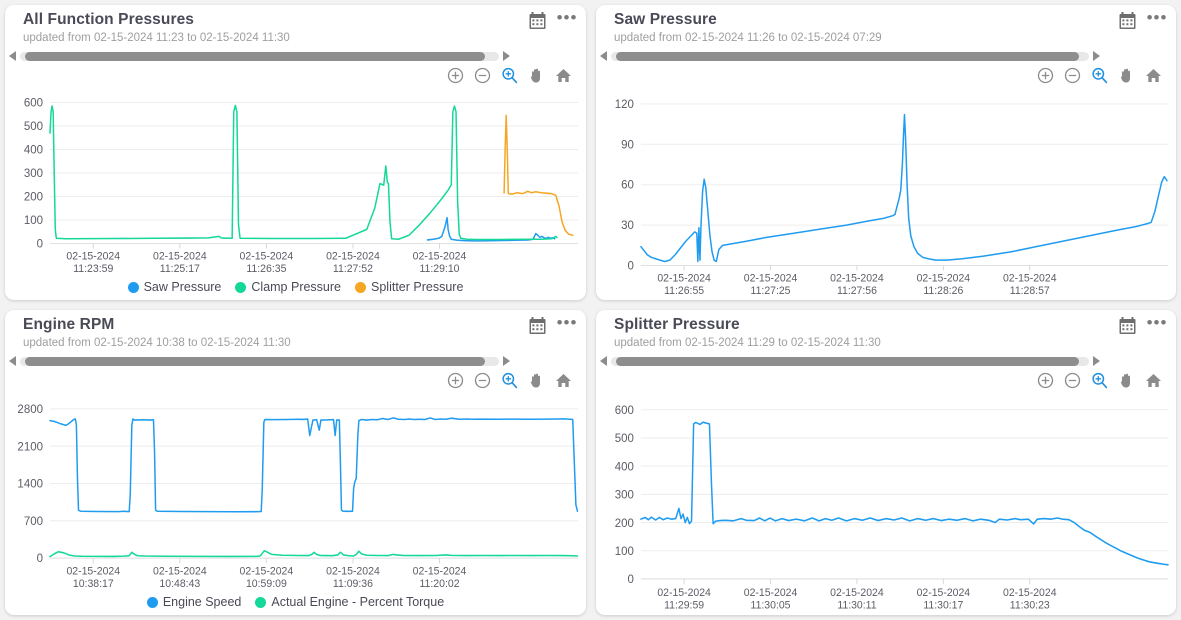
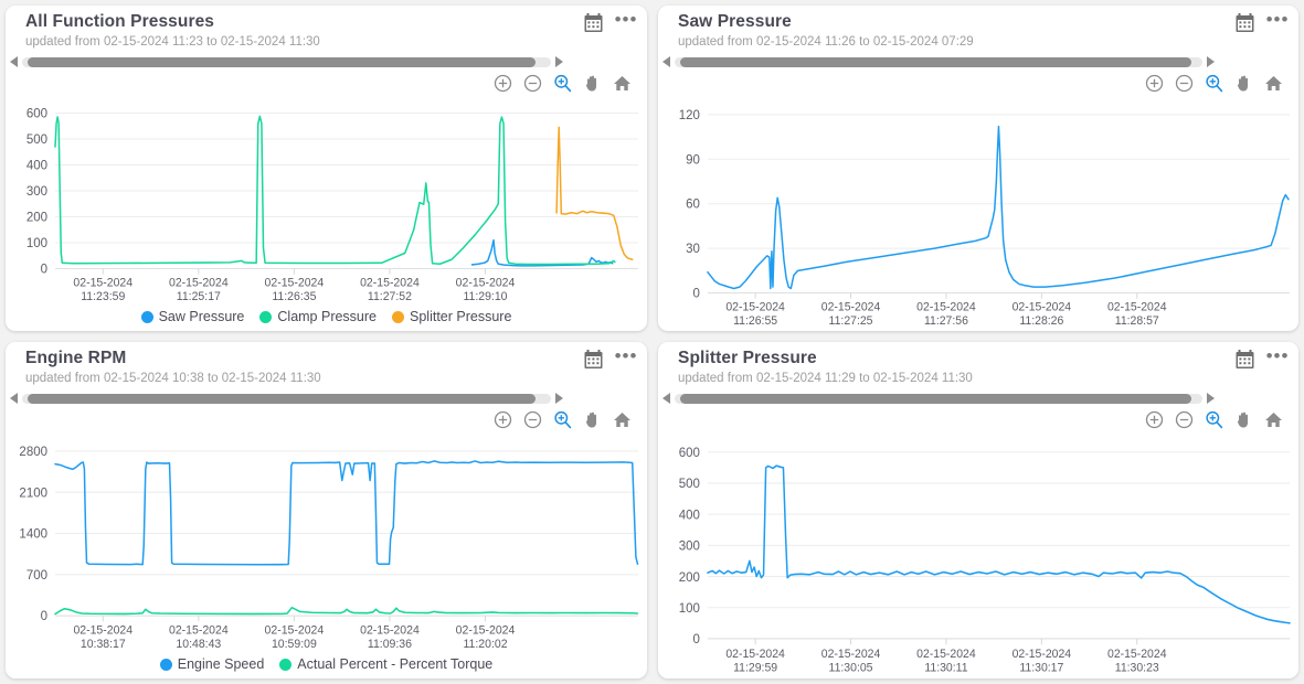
  All Function Pressures
  updated from 02-15-2024 11:23 to 02-15-2024 11:30
  •••
  0
  100
  200
  300
  400
  500
  600
  02-15-2024
  11:23:59
  02-15-2024
  11:25:17
  02-15-2024
  11:26:35
  02-15-2024
  11:27:52
  02-15-2024
  11:29:10
  Saw Pressure
  Clamp Pressure
  Splitter Pressure
  Saw Pressure
  updated from 02-15-2024 11:26 to 02-15-2024 07:29
  •••
  0
  30
  60
  90
  120
  02-15-2024
  11:26:55
  02-15-2024
  11:27:25
  02-15-2024
  11:27:56
  02-15-2024
  11:28:26
  02-15-2024
  11:28:57
  Engine RPM
  updated from 02-15-2024 10:38 to 02-15-2024 11:30
  •••
  0
  700
  1400
  2100
  2800
  02-15-2024
  10:38:17
  02-15-2024
  10:48:43
  02-15-2024
  10:59:09
  02-15-2024
  11:09:36
  02-15-2024
  11:20:02
  Engine Speed
- Actual Engine - Percent Torque
+ Actual Percent - Percent Torque
  Splitter Pressure
  updated from 02-15-2024 11:29 to 02-15-2024 11:30
  •••
  0
  100
  200
  300
  400
  500
  600
  02-15-2024
  11:29:59
  02-15-2024
  11:30:05
  02-15-2024
  11:30:11
  02-15-2024
  11:30:17
  02-15-2024
  11:30:23
